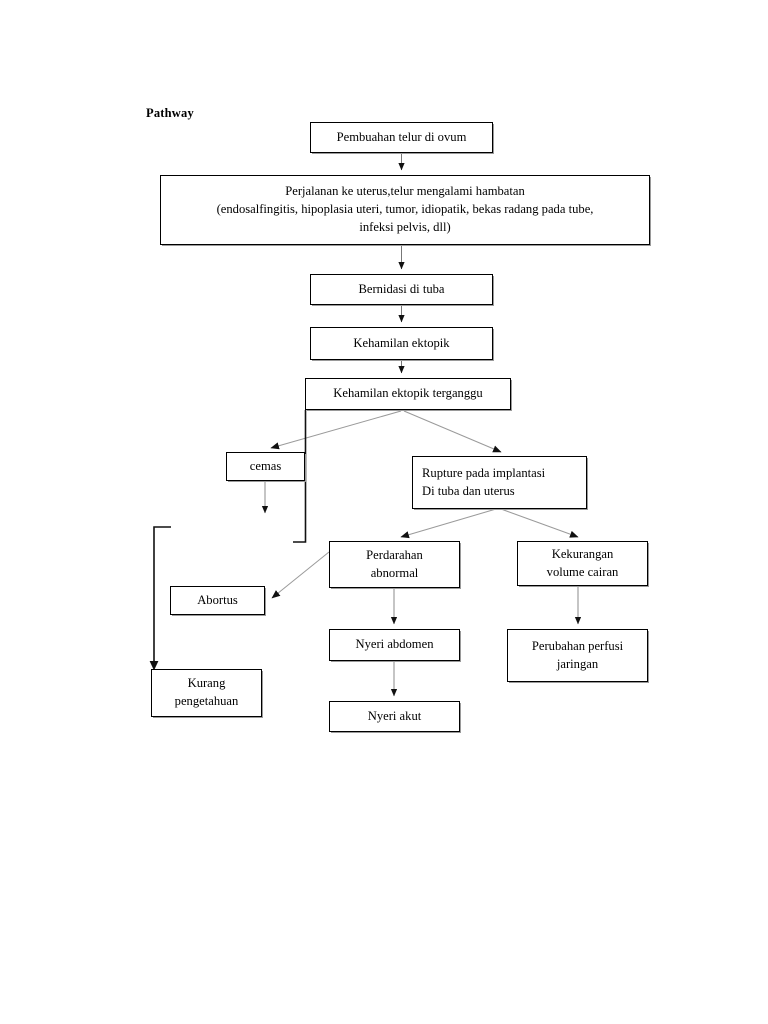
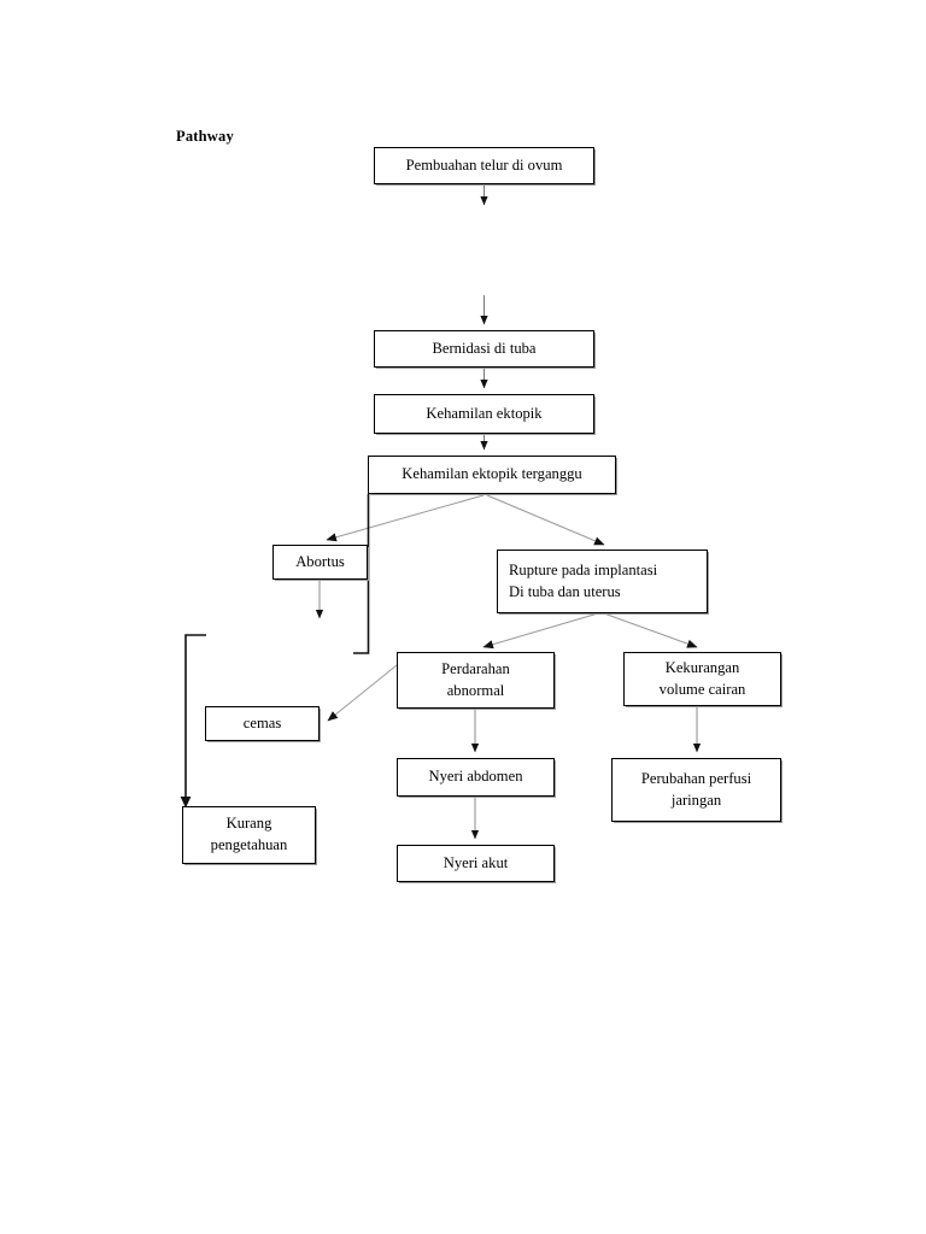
  Pathway
  Pembuahan telur di ovum
- Perjalanan ke uterus,telur mengalami hambatan
- (endosalfingitis, hipoplasia uteri, tumor, idiopatik, bekas radang pada tube,
- infeksi pelvis, dll)
  Bernidasi di tuba
  Kehamilan ektopik
  Kehamilan ektopik terganggu
- cemas
+ Abortus
  Rupture pada implantasi
  Di tuba dan uterus
  Perdarahan
  abnormal
  Kekurangan
  volume cairan
- Abortus
+ cemas
  Nyeri abdomen
  Perubahan perfusi
  jaringan
  Kurang
  pengetahuan
  Nyeri akut
